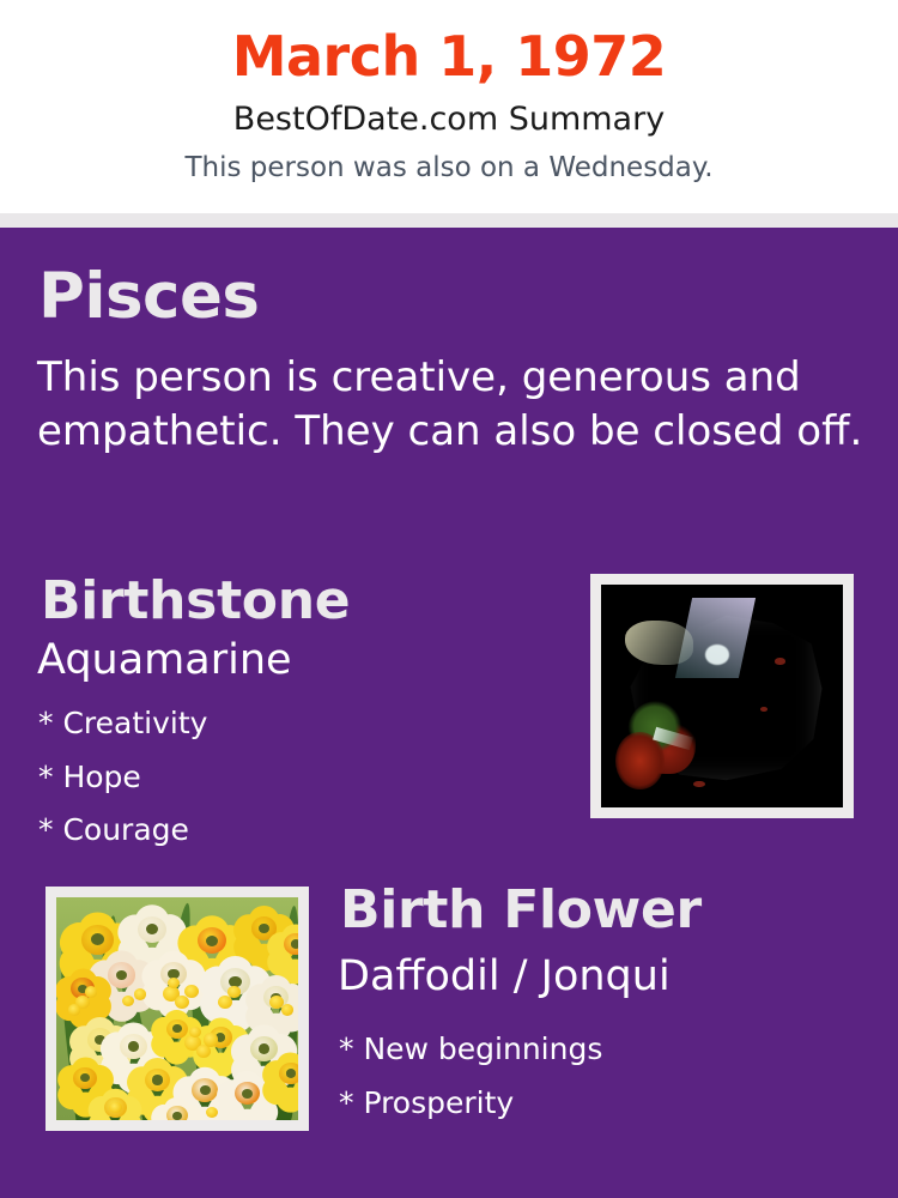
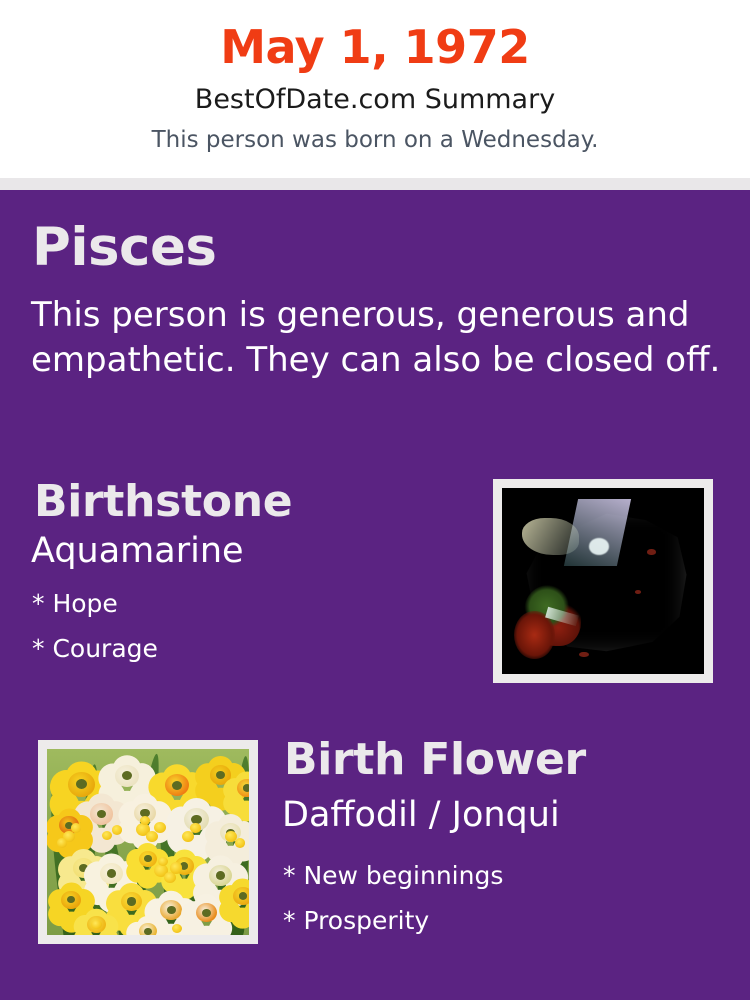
- March 1, 1972
+ May 1, 1972
  BestOfDate.com Summary
- This person was also on a Wednesday.
+ This person was born on a Wednesday.
  Pisces
- This person is creative, generous and empathetic. They can also be closed off.
+ This person is generous, generous and empathetic. They can also be closed off.
  Birthstone
  Aquamarine
- * Creativity
  * Hope
  * Courage
  Birth Flower
  Daffodil / Jonqui
  * New beginnings
  * Prosperity
